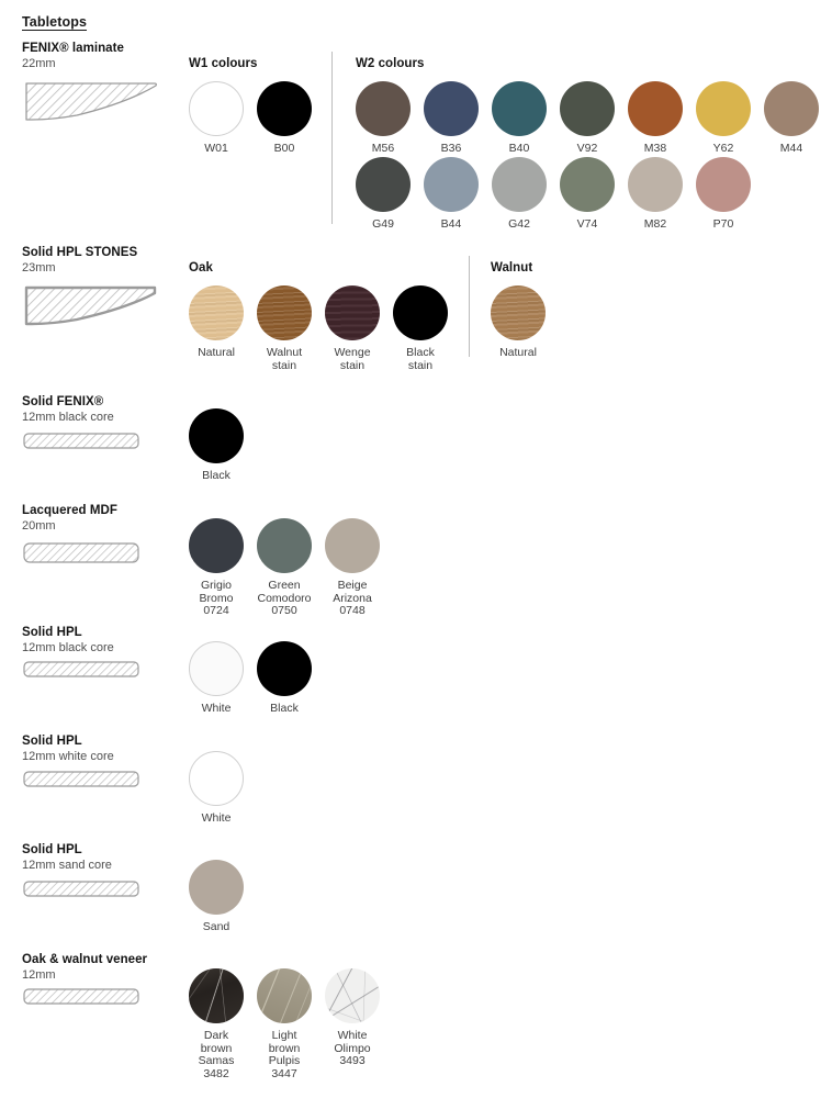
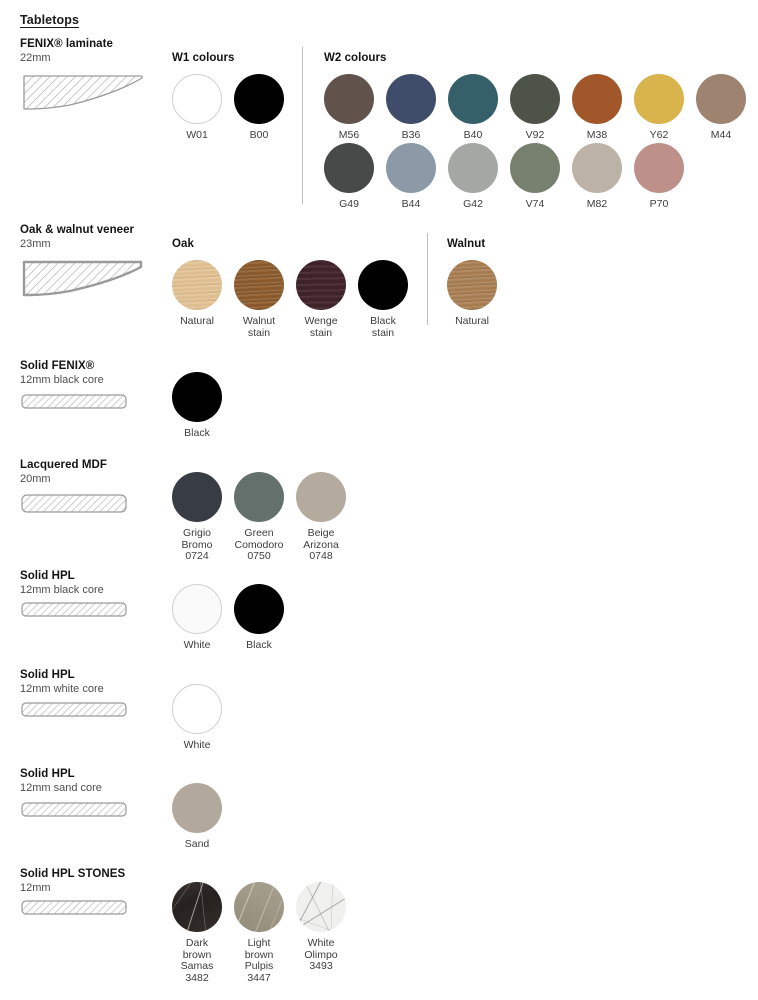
  Tabletops
  FENIX® laminate
  22mm
  W1 colours
  W01
  B00
  W2 colours
  M56
  B36
  B40
  V92
  M38
  Y62
  M44
  G49
  B44
  G42
  V74
  M82
  P70
- Solid HPL STONES
+ Oak & walnut veneer
  23mm
  Oak
  Natural
  Walnut
  stain
  Wenge
  stain
  Black
  stain
  Walnut
  Natural
  Solid FENIX®
  12mm black core
  Black
  Lacquered MDF
  20mm
  Grigio
  Bromo
  0724
  Green
  Comodoro
  0750
  Beige
  Arizona
  0748
  Solid HPL
  12mm black core
  White
  Black
  Solid HPL
  12mm white core
  White
  Solid HPL
  12mm sand core
  Sand
- Oak & walnut veneer
+ Solid HPL STONES
  12mm
  Dark
  brown
  Samas
  3482
  Light
  brown
  Pulpis
  3447
  White
  Olimpo
  3493
